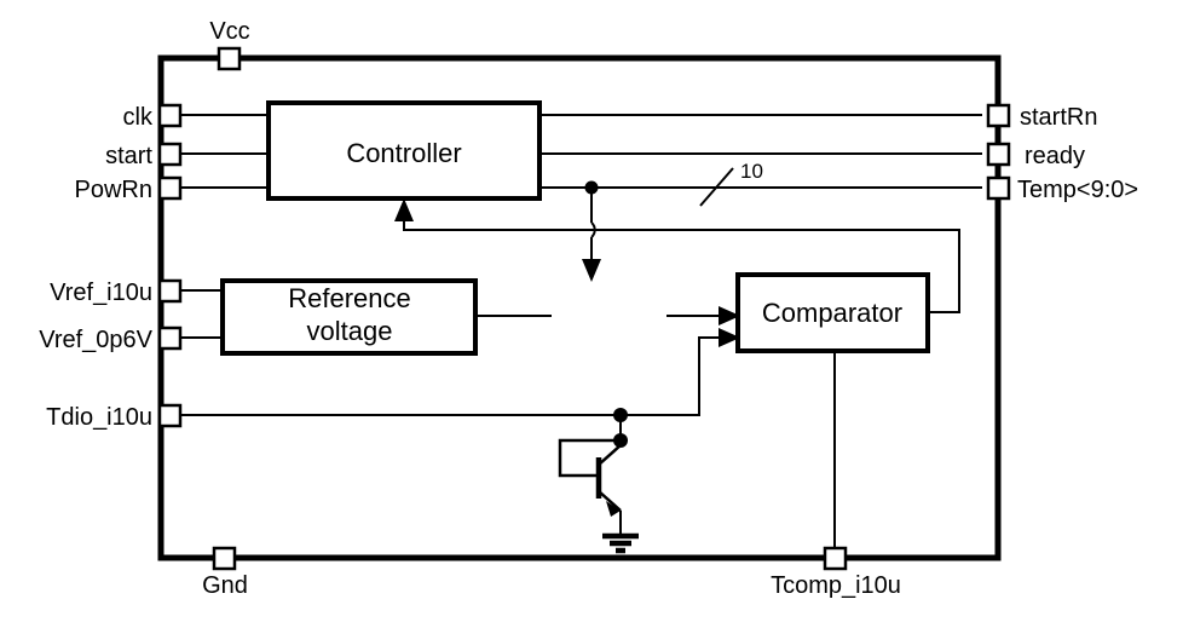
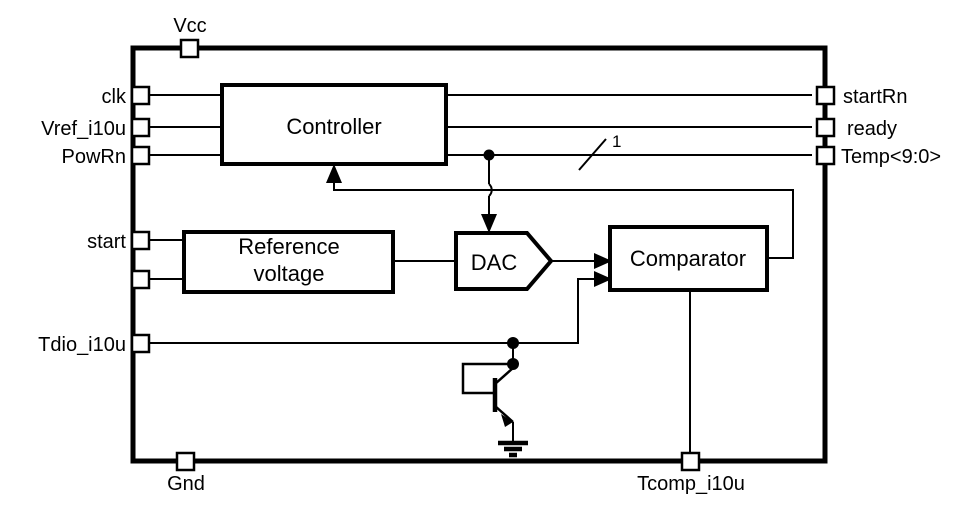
  Controller
  Reference
  voltage
+ DAC
  Comparator
- 10
+ 1
  Vcc
  clk
- start
+ Vref_i10u
  PowRn
- Vref_i10u
+ start
- Vref_0p6V
  Tdio_i10u
  startRn
  ready
  Temp<9:0>
  Gnd
  Tcomp_i10u
